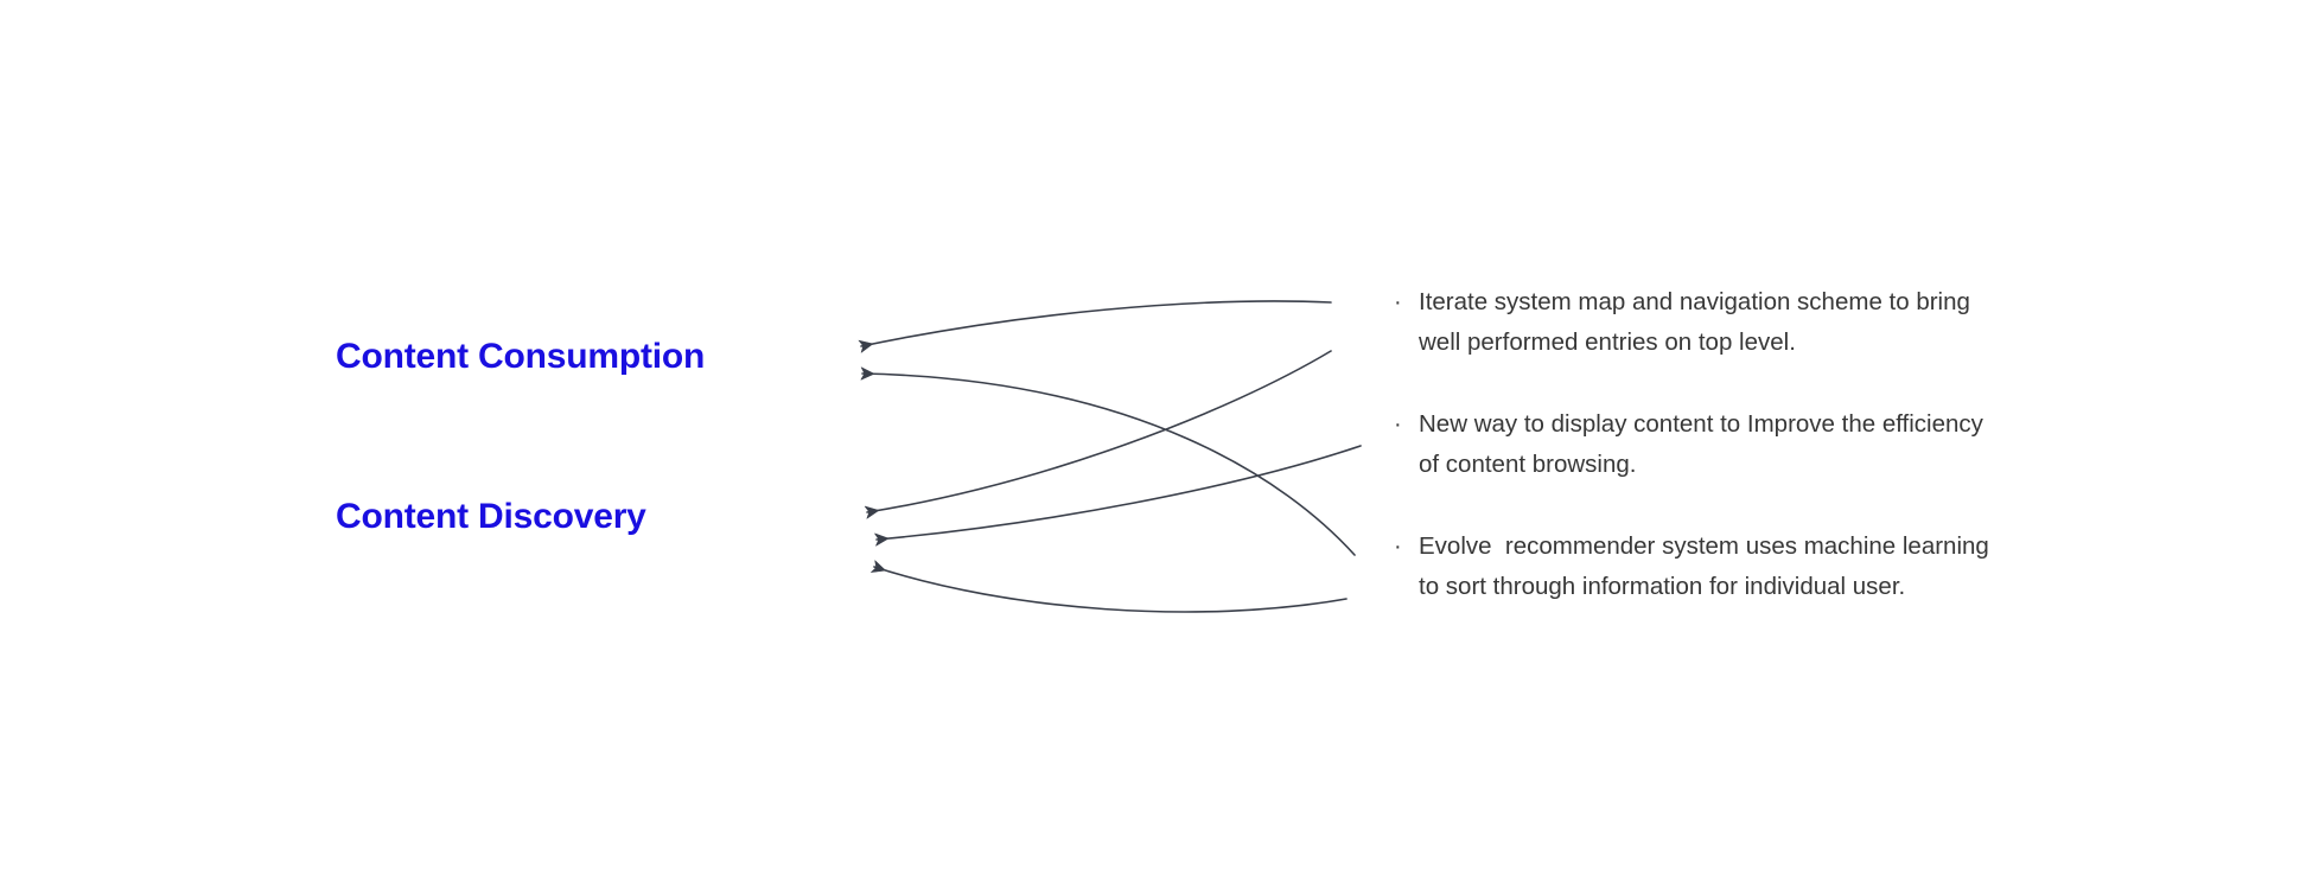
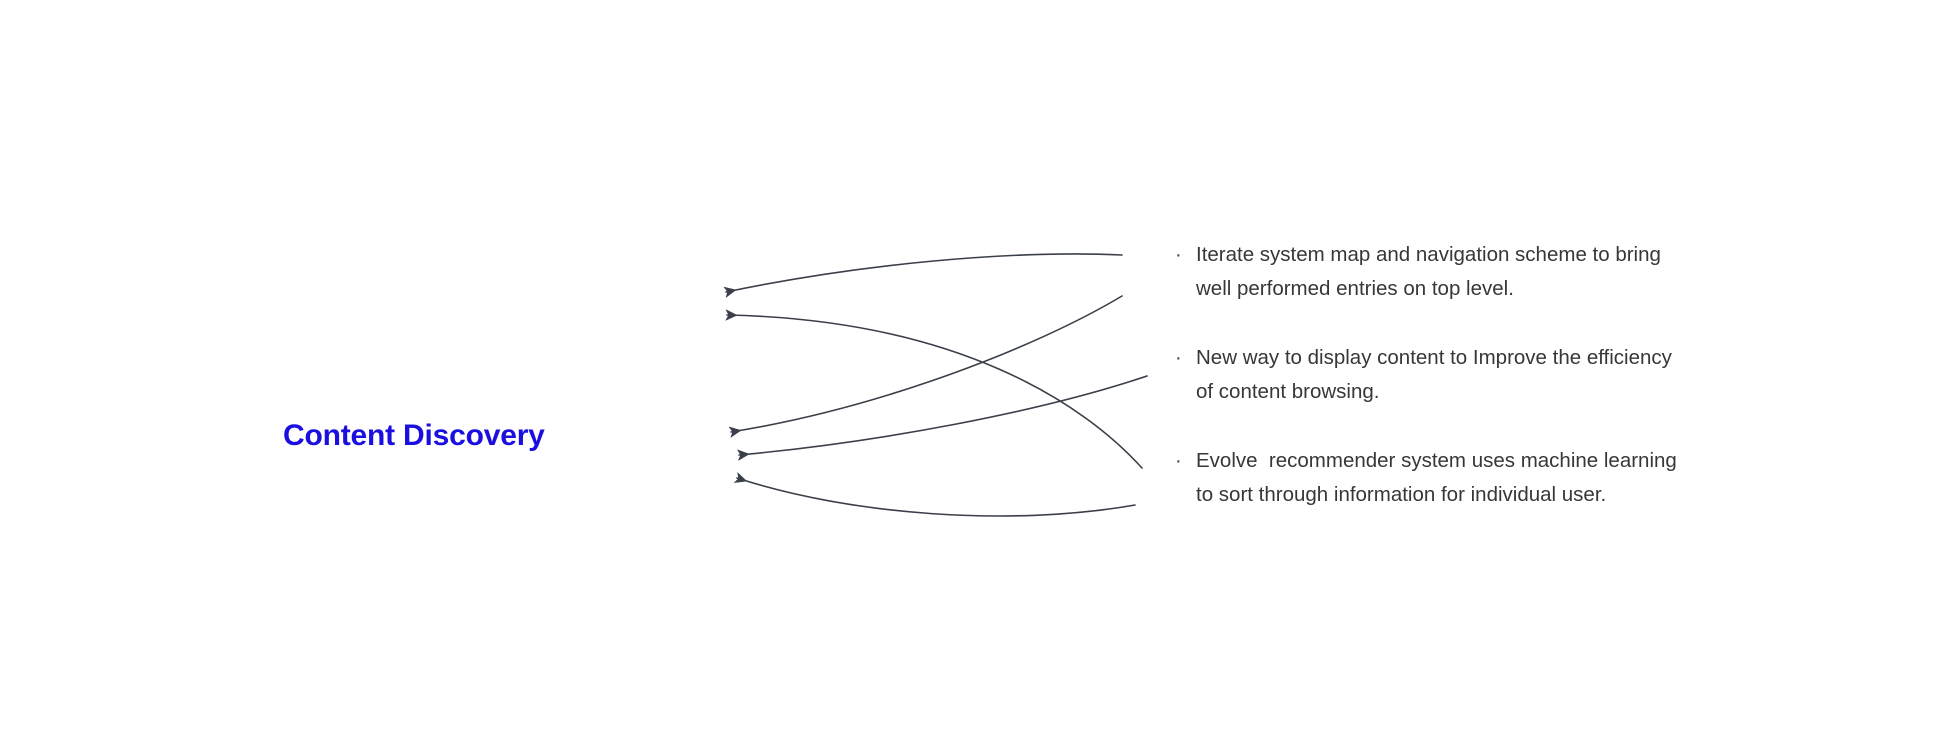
- Content Consumption
  Content Discovery
  ·
  Iterate system map and navigation scheme to bring well performed entries on top level.
  ·
  New way to display content to Improve the efficiency of content browsing.
  ·
  Evolve recommender system uses machine learning to sort through information for individual user.
